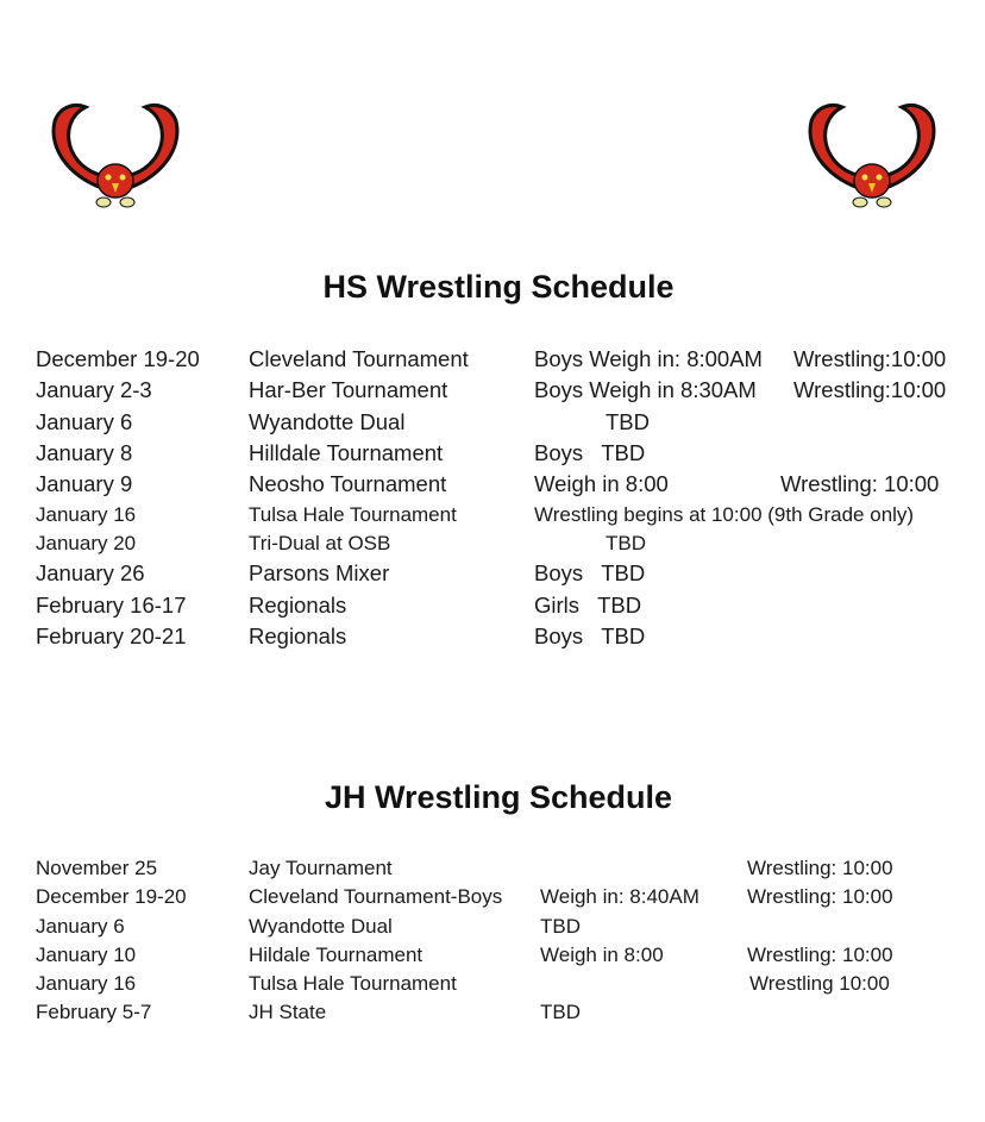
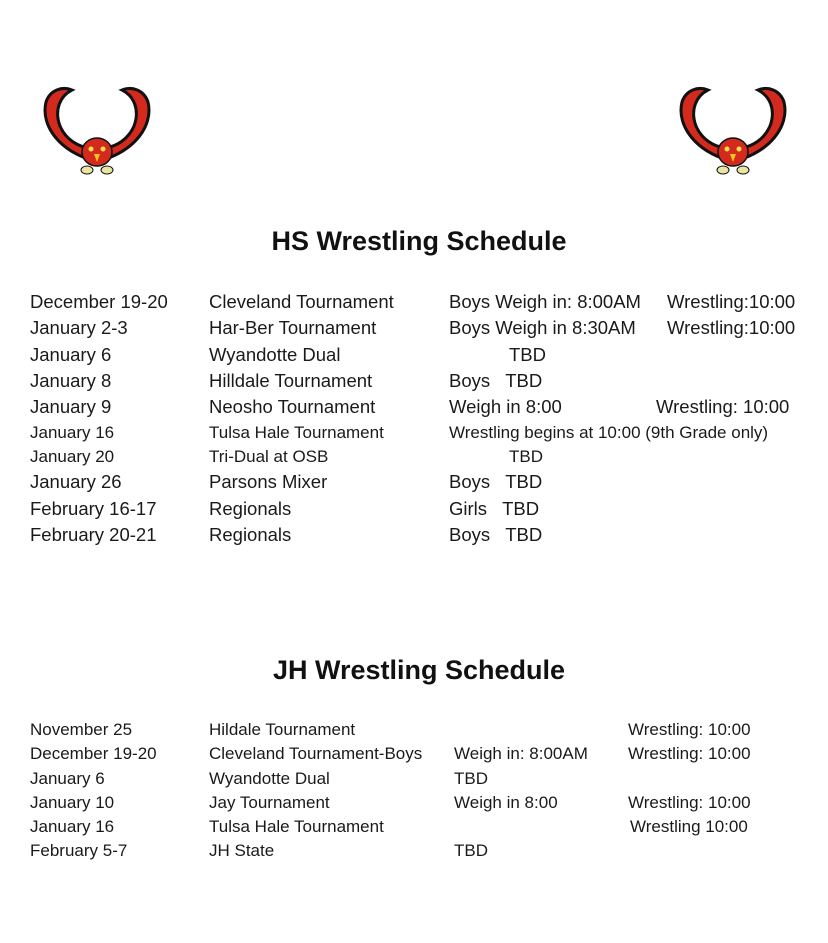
  HS Wrestling Schedule
  December 19-20
  Cleveland Tournament
  Boys Weigh in: 8:00AM
  Wrestling:10:00
  January 2-3
  Har-Ber Tournament
  Boys Weigh in 8:30AM
  Wrestling:10:00
  January 6
  Wyandotte Dual
  TBD
  January 8
  Hilldale Tournament
  Boys TBD
  January 9
  Neosho Tournament
  Weigh in 8:00
  Wrestling: 10:00
  January 16
  Tulsa Hale Tournament
  Wrestling begins at 10:00 (9th Grade only)
  January 20
  Tri-Dual at OSB
  TBD
  January 26
  Parsons Mixer
  Boys TBD
  February 16-17
  Regionals
  Girls TBD
  February 20-21
  Regionals
  Boys TBD
  JH Wrestling Schedule
  November 25
- Jay Tournament
+ Hildale Tournament
  Wrestling: 10:00
  December 19-20
  Cleveland Tournament-Boys
- Weigh in: 8:40AM
+ Weigh in: 8:00AM
  Wrestling: 10:00
  January 6
  Wyandotte Dual
  TBD
  January 10
- Hildale Tournament
+ Jay Tournament
  Weigh in 8:00
  Wrestling: 10:00
  January 16
  Tulsa Hale Tournament
  Wrestling 10:00
  February 5-7
  JH State
  TBD
